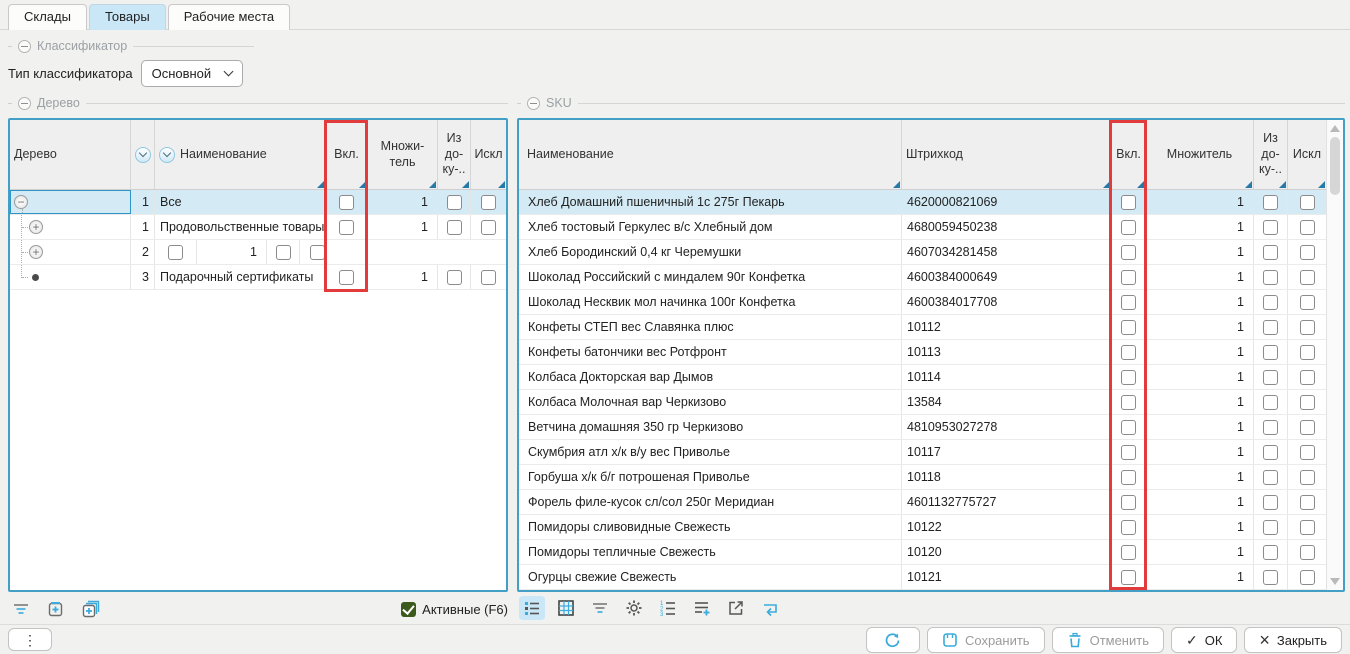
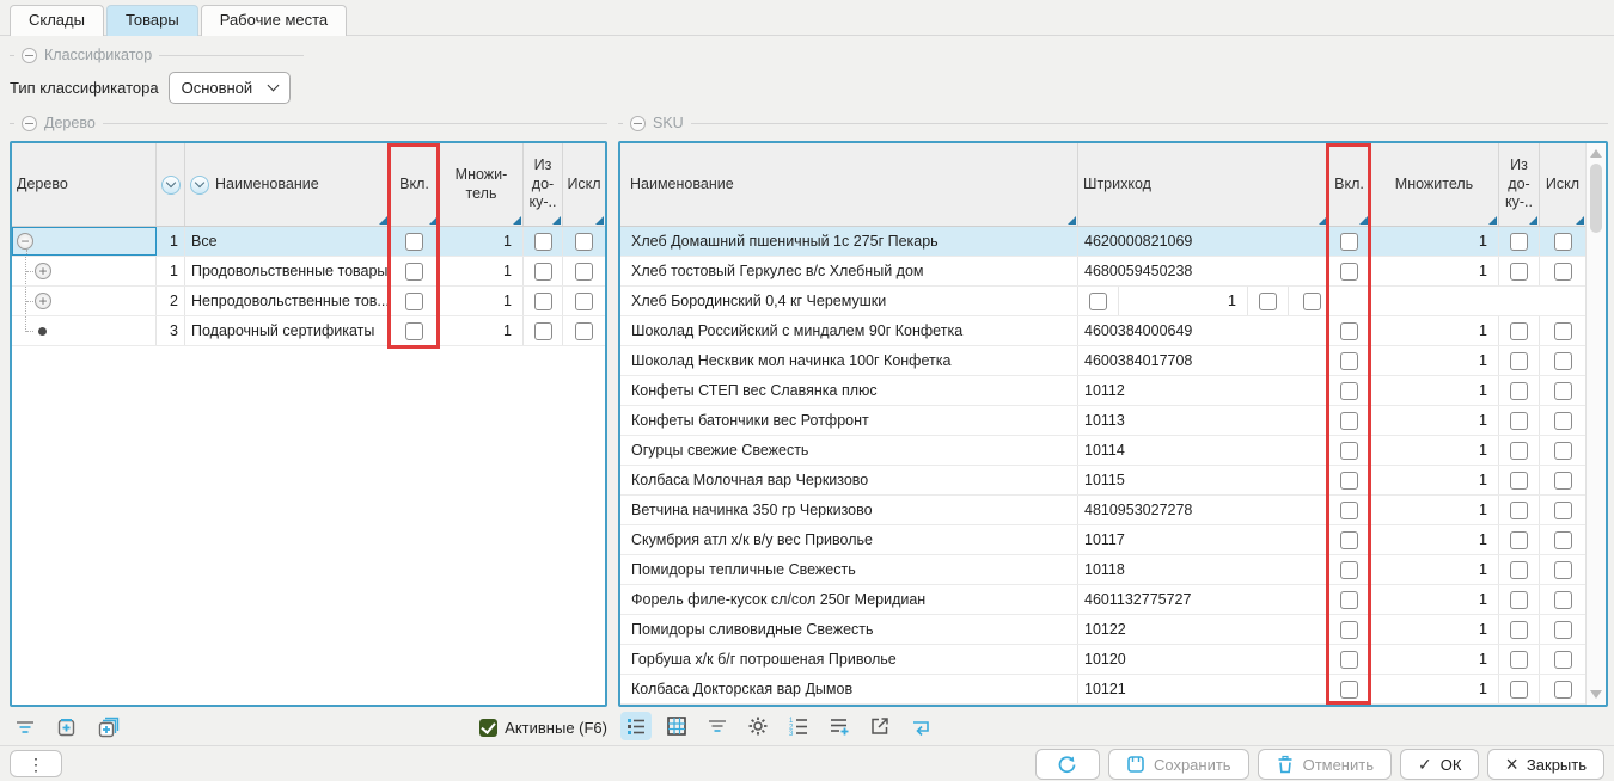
  Склады
  Товары
  Рабочие места
  Классификатор
  Тип классификатора
  Основной
  Дерево
  SKU
  Дерево
  Наименование
  Вкл.
  Множи- тель
  Из до- ку-..
  Искл
  −
  1
  Все
  1
  +
  1
  Продовольственные товары
  1
  +
  2
+ Непродовольственные тов...
  1
  3
  Подарочный сертификаты
  1
  Наименование
  Штрихкод
  Вкл.
  Множитель
  Из до- ку-..
  Искл
  Хлеб Домашний пшеничный 1с 275г Пекарь
  4620000821069
  1
  Хлеб тостовый Геркулес в/с Хлебный дом
  4680059450238
  1
  Хлеб Бородинский 0,4 кг Черемушки
- 4607034281458
  1
  Шоколад Российский с миндалем 90г Конфетка
  4600384000649
  1
  Шоколад Несквик мол начинка 100г Конфетка
  4600384017708
  1
  Конфеты СТЕП вес Славянка плюс
  10112
  1
  Конфеты батончики вес Ротфронт
  10113
  1
- Колбаса Докторская вар Дымов
+ Огурцы свежие Свежесть
  10114
  1
  Колбаса Молочная вар Черкизово
- 13584
+ 10115
  1
- Ветчина домашняя 350 гр Черкизово
+ Ветчина начинка 350 гр Черкизово
  4810953027278
  1
  Скумбрия атл х/к в/у вес Приволье
  10117
  1
- Горбуша х/к б/г потрошеная Приволье
+ Помидоры тепличные Свежесть
  10118
  1
  Форель филе-кусок сл/сол 250г Меридиан
  4601132775727
  1
  Помидоры сливовидные Свежесть
  10122
  1
- Помидоры тепличные Свежесть
+ Горбуша х/к б/г потрошеная Приволье
  10120
  1
- Огурцы свежие Свежесть
+ Колбаса Докторская вар Дымов
  10121
  1
  Активные (F6)
  ⋮
  Сохранить
  Отменить
  ✓
  ОК
  ×
  Закрыть
